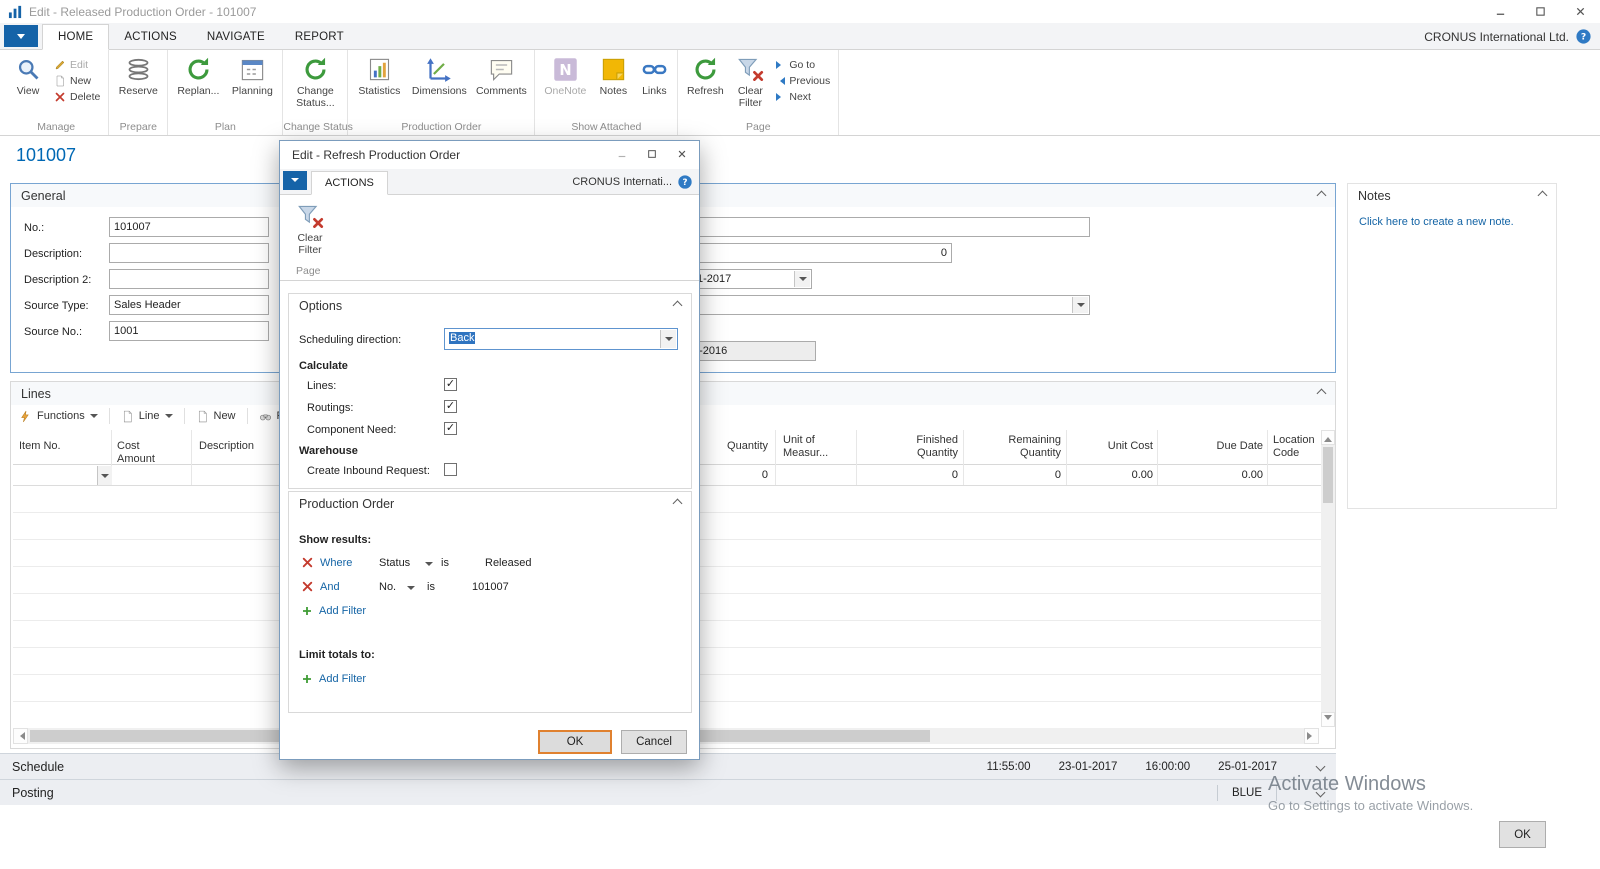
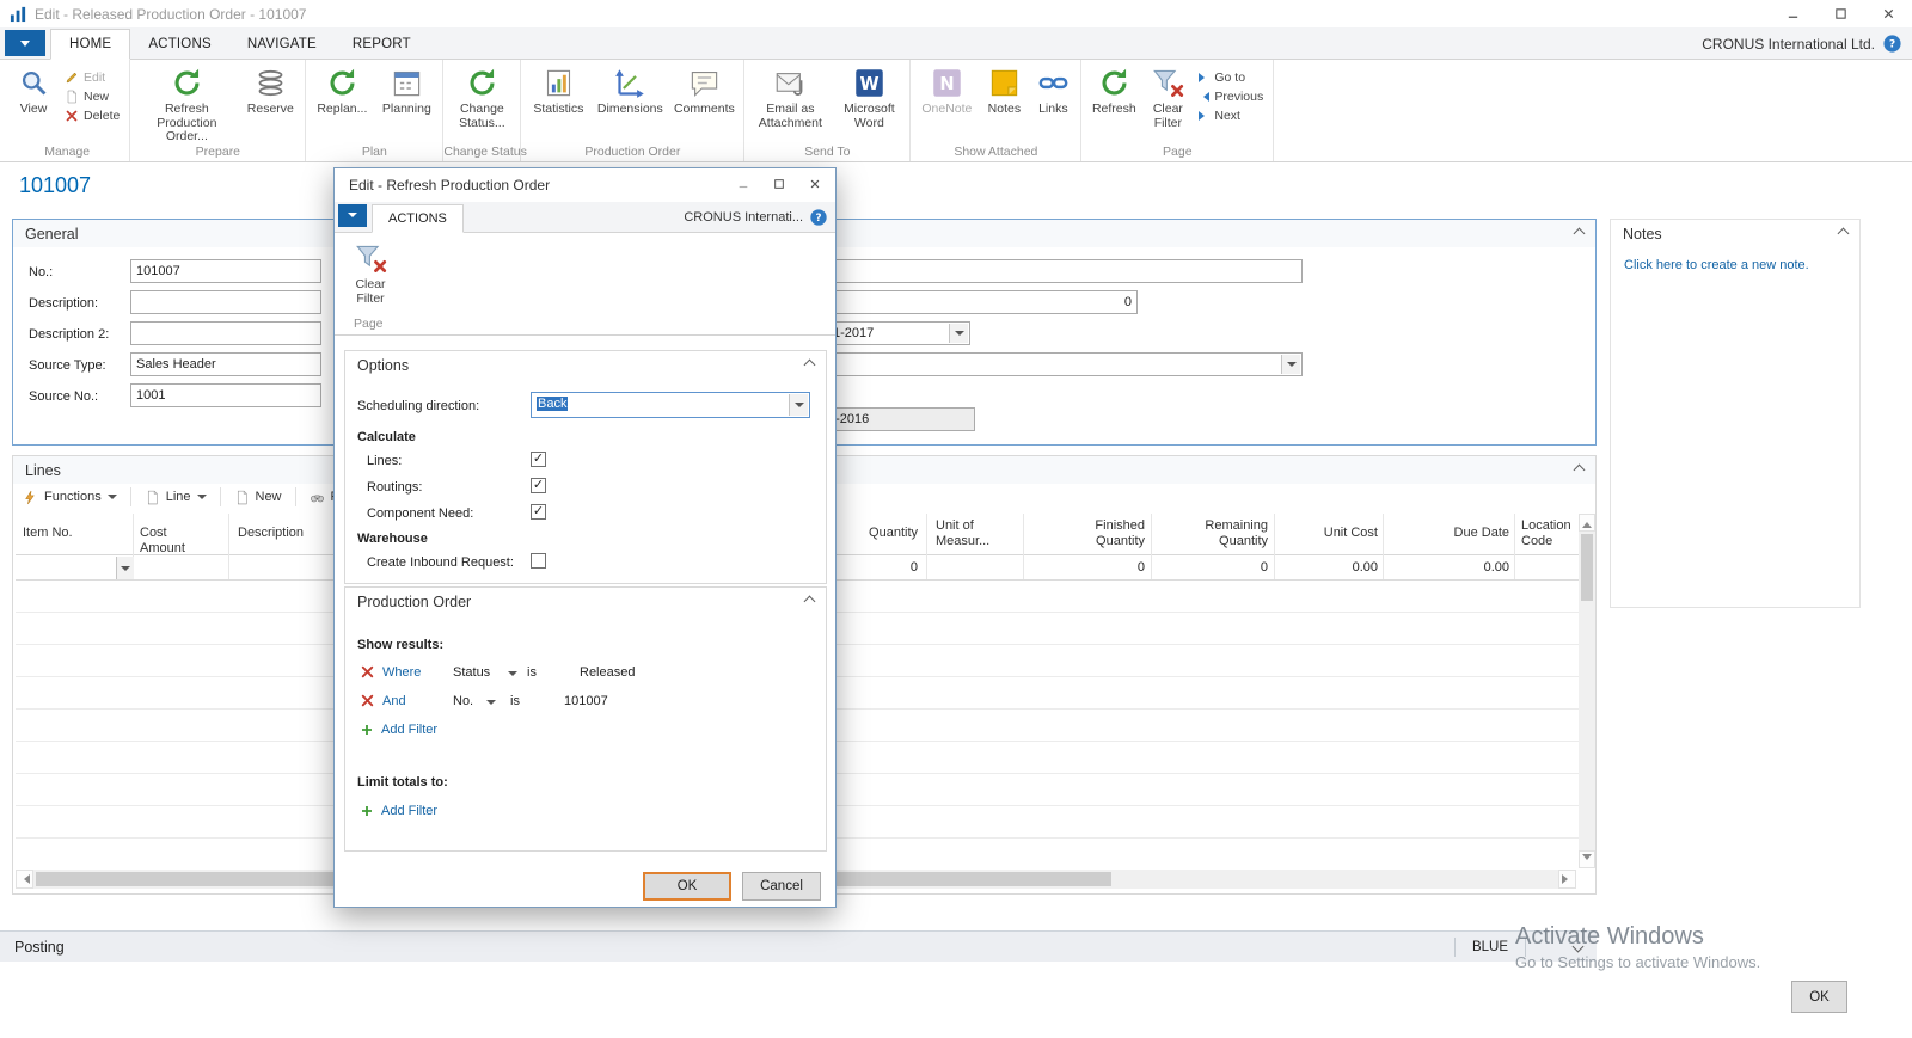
  Edit - Released Production Order - 101007
  HOME
  ACTIONS
  NAVIGATE
  REPORT
  CRONUS International Ltd.
  View
  Edit
  New
  Delete
  Manage
+ Refresh Production Order...
  Reserve
  Prepare
  Replan...
  Planning
  Plan
  Change Status...
  Change Statu
  Statistics
  Dimensions
  Comments
  Production Order
+ Email as Attachment
+ Microsoft Word
+ Send To
  OneNote
  Notes
  Links
  Show Attached
  Refresh
  Clear Filter
  Go to
  Previous
  Next
  Page
  101007
  General
  No.:
  101007
  Description:
  Description 2:
  Source Type:
  Sales Header
  Source No.:
  1001
  0
  1-2017
  -2016
  Lines
  Functions
  Line
  New
  Item No.
  Cost Amount
  Description
  Quantity
  Unit of Measur...
  Finished Quantity
  Remaining Quantity
  Unit Cost
  Due Date
  Location Code
  0
  0
  0
  0.00
  0.00
  Notes
  Click here to create a new note.
- Schedule
- 11:55:00
- 23-01-2017
- 16:00:00
- 25-01-2017
  Posting
  BLUE
  Activate Windows
  Go to Settings to activate Windows.
  OK
  Edit - Refresh Production Order
  ACTIONS
  CRONUS Internati...
  Clear Filter
  Page
  Options
  Scheduling direction:
  Back
  Calculate
  Lines:
  ✓
  Routings:
  ✓
  Component Need:
  ✓
  Warehouse
  Create Inbound Request:
  Production Order
  Show results:
  Where
  Status
  is
  Released
  And
  No.
  is
  101007
  Add Filter
  Limit totals to:
  Add Filter
  OK
  Cancel
